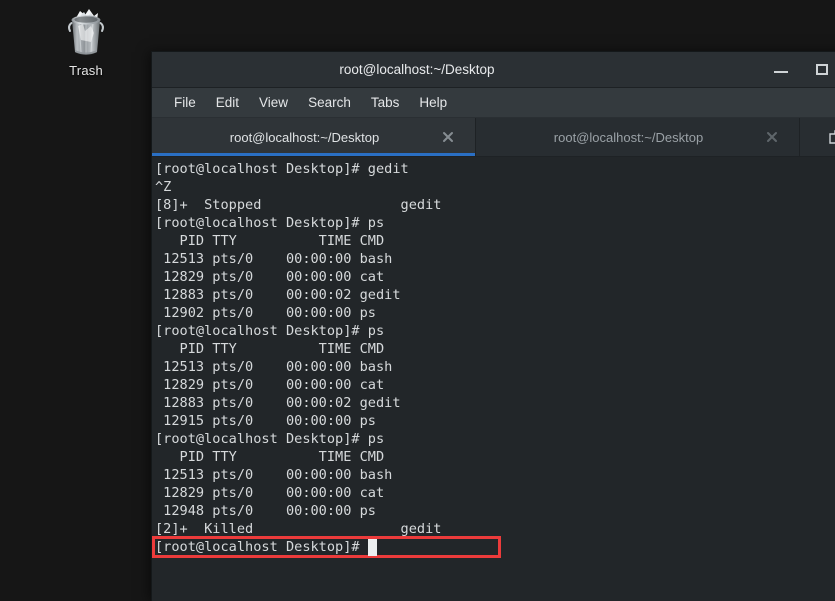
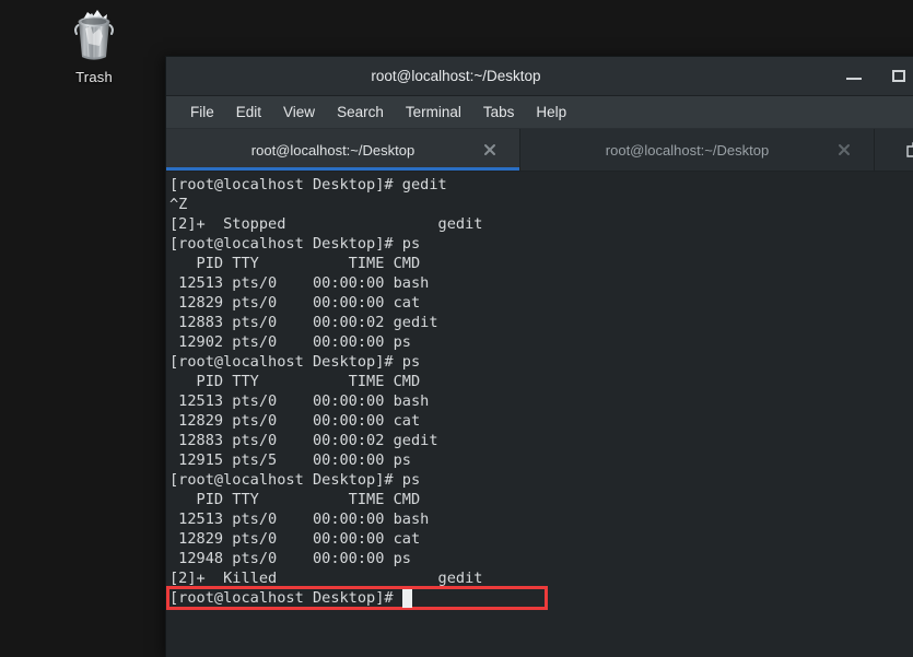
  Trash
  root@localhost:~/Desktop
  File
  Edit
  View
  Search
+ Terminal
  Tabs
  Help
  root@localhost:~/Desktop
  root@localhost:~/Desktop
  [root@localhost Desktop]# gedit
  ^Z
- [8]+ Stopped gedit
+ [2]+ Stopped gedit
  [root@localhost Desktop]# ps
  PID TTY TIME CMD
  12513 pts/0 00:00:00 bash
  12829 pts/0 00:00:00 cat
  12883 pts/0 00:00:02 gedit
  12902 pts/0 00:00:00 ps
  [root@localhost Desktop]# ps
  PID TTY TIME CMD
  12513 pts/0 00:00:00 bash
  12829 pts/0 00:00:00 cat
  12883 pts/0 00:00:02 gedit
- 12915 pts/0 00:00:00 ps
+ 12915 pts/5 00:00:00 ps
  [root@localhost Desktop]# ps
  PID TTY TIME CMD
  12513 pts/0 00:00:00 bash
  12829 pts/0 00:00:00 cat
  12948 pts/0 00:00:00 ps
  [2]+ Killed gedit
  [root@localhost Desktop]#
